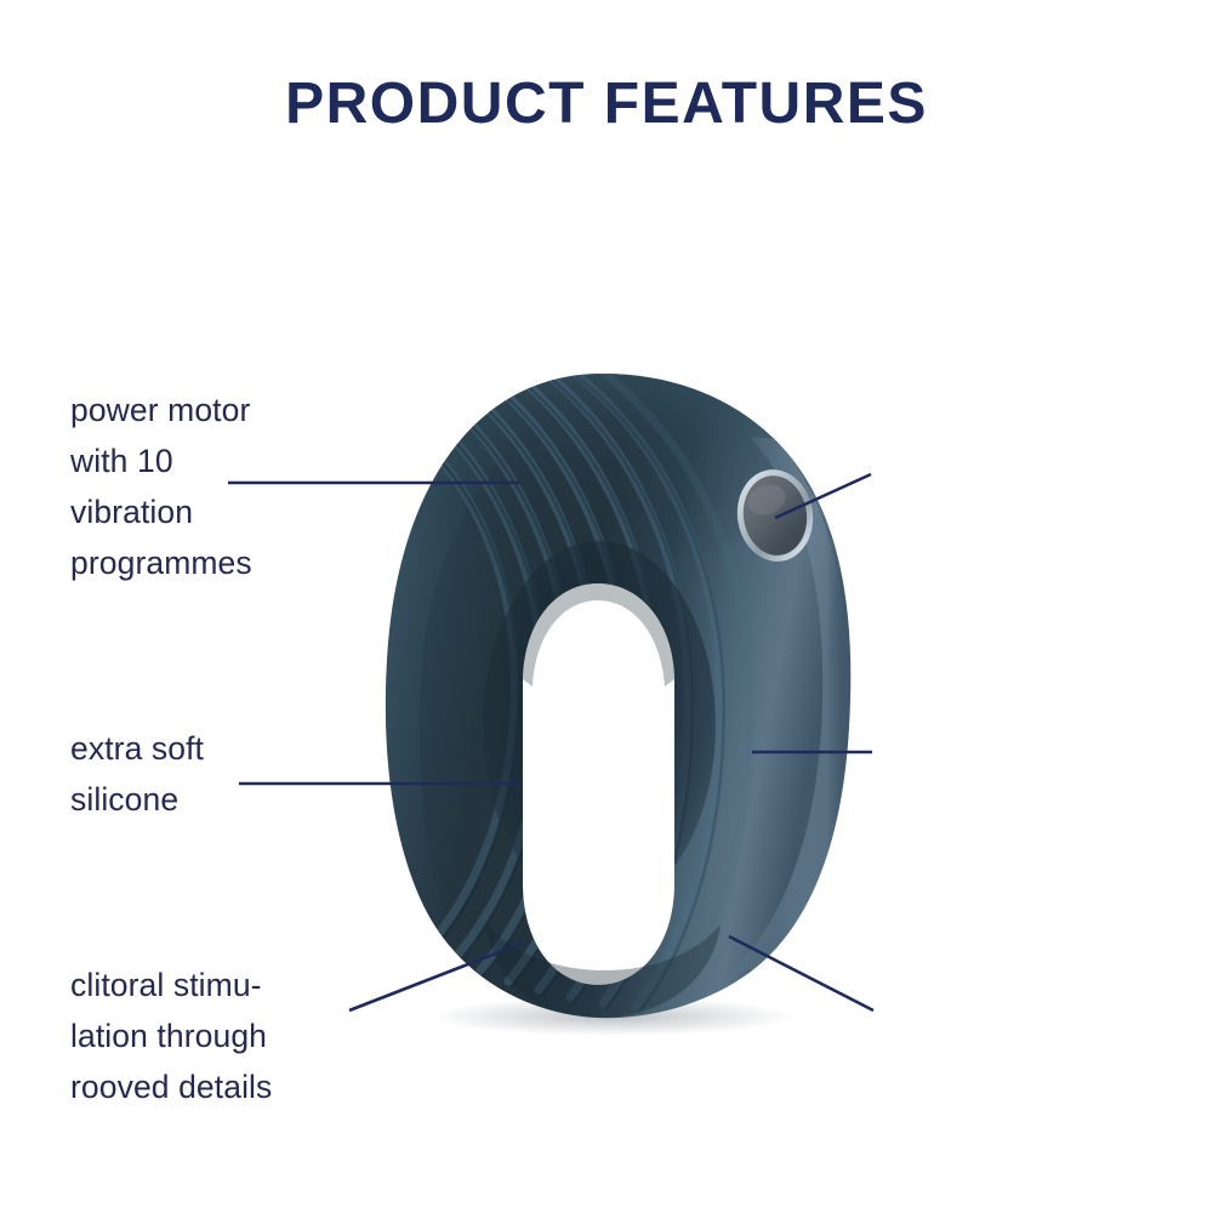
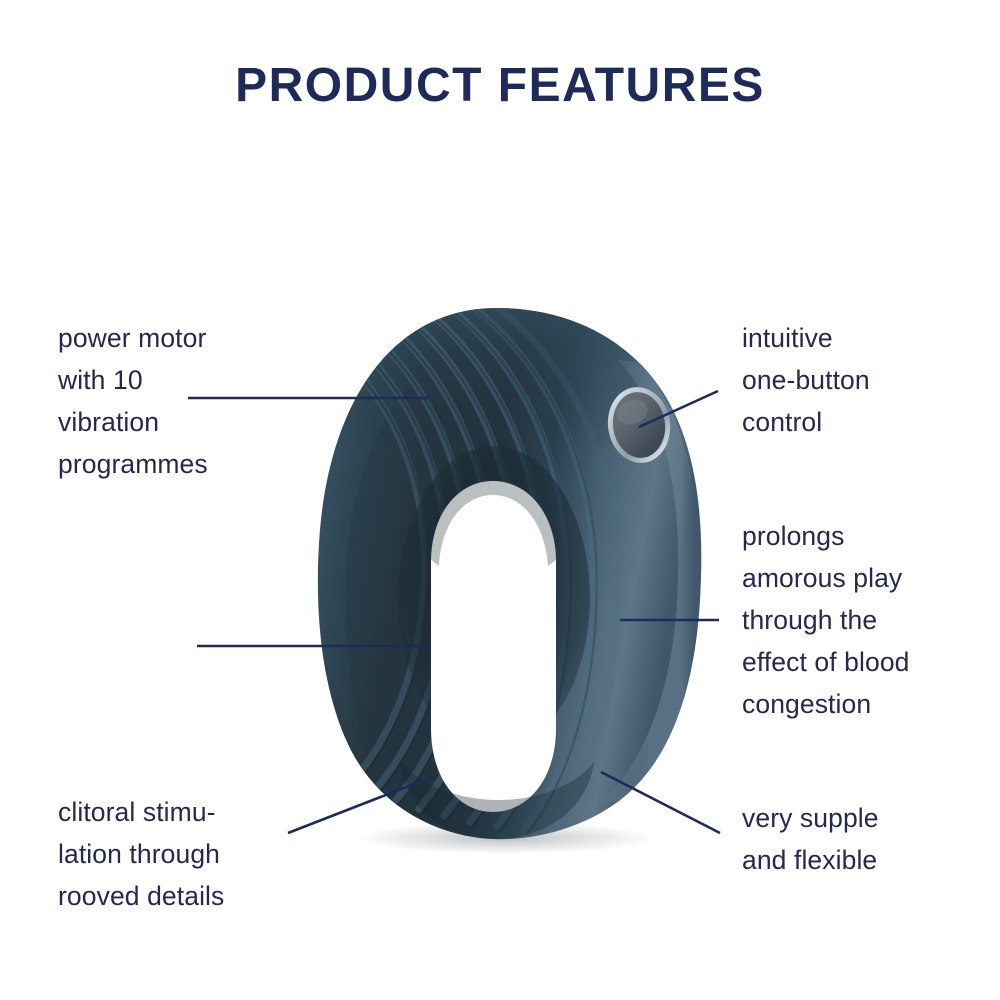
  PRODUCT FEATURES
  power motor
  with 10
  vibration
  programmes
- extra soft
- silicone
  clitoral stimu-
  lation through
  rooved details
+ intuitive
+ one-button
+ control
+ prolongs
+ amorous play
+ through the
+ effect of blood
+ congestion
+ very supple
+ and flexible
